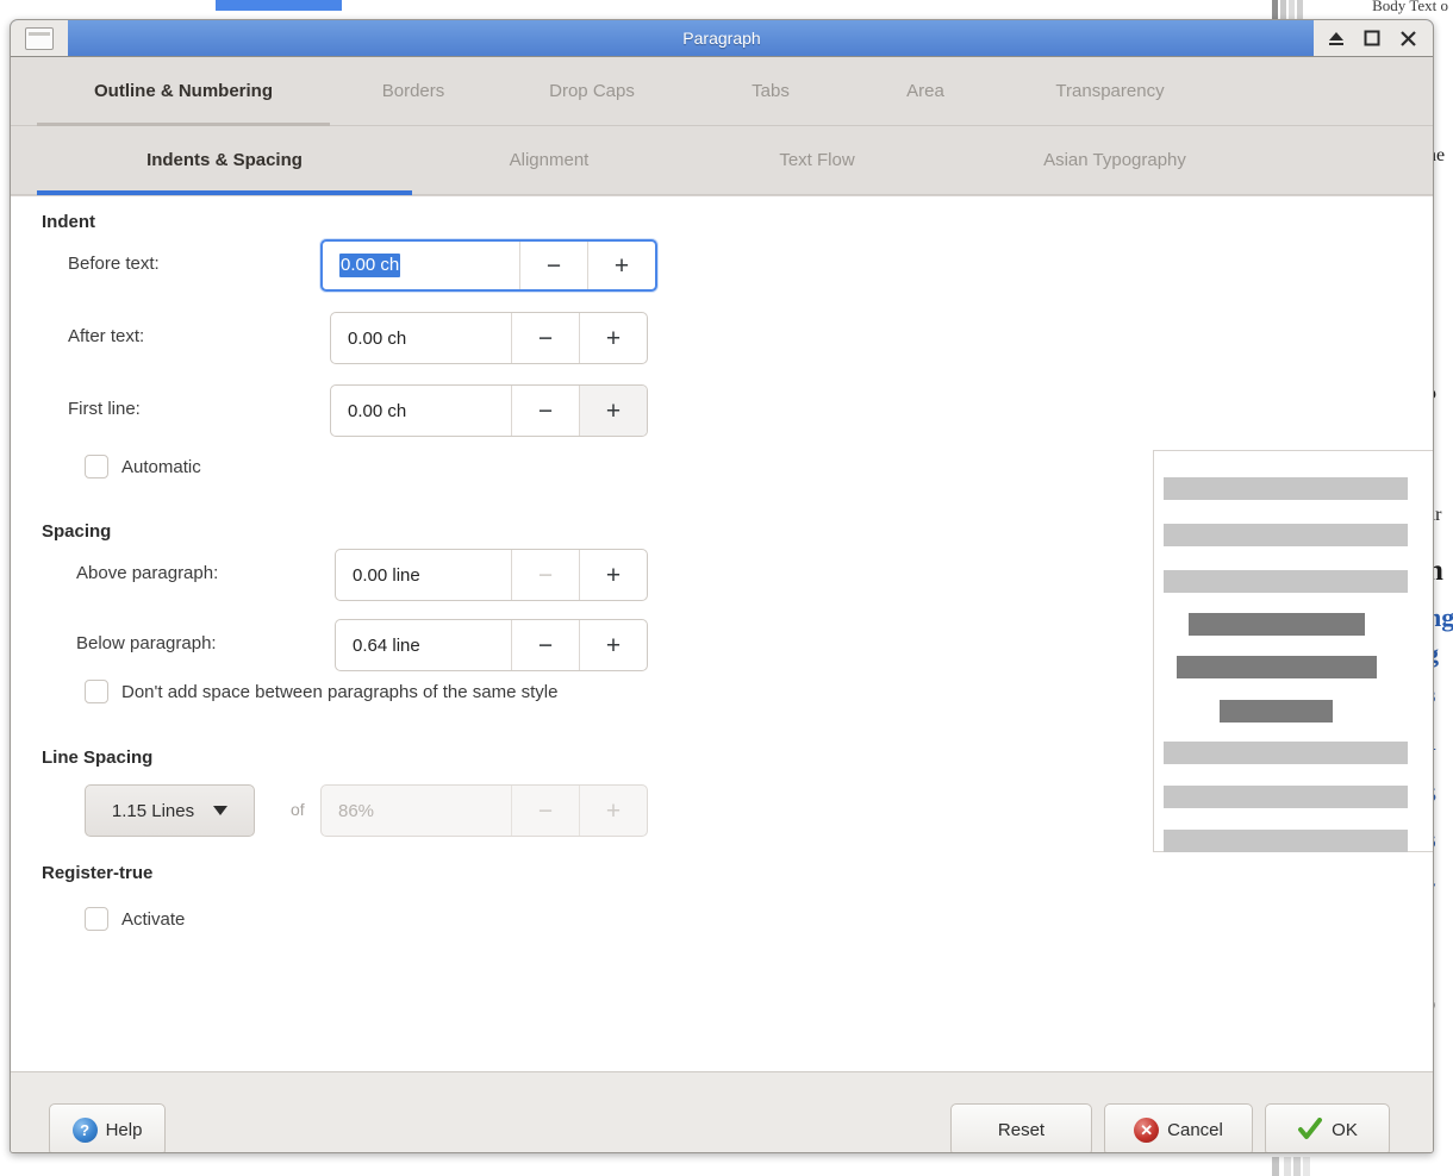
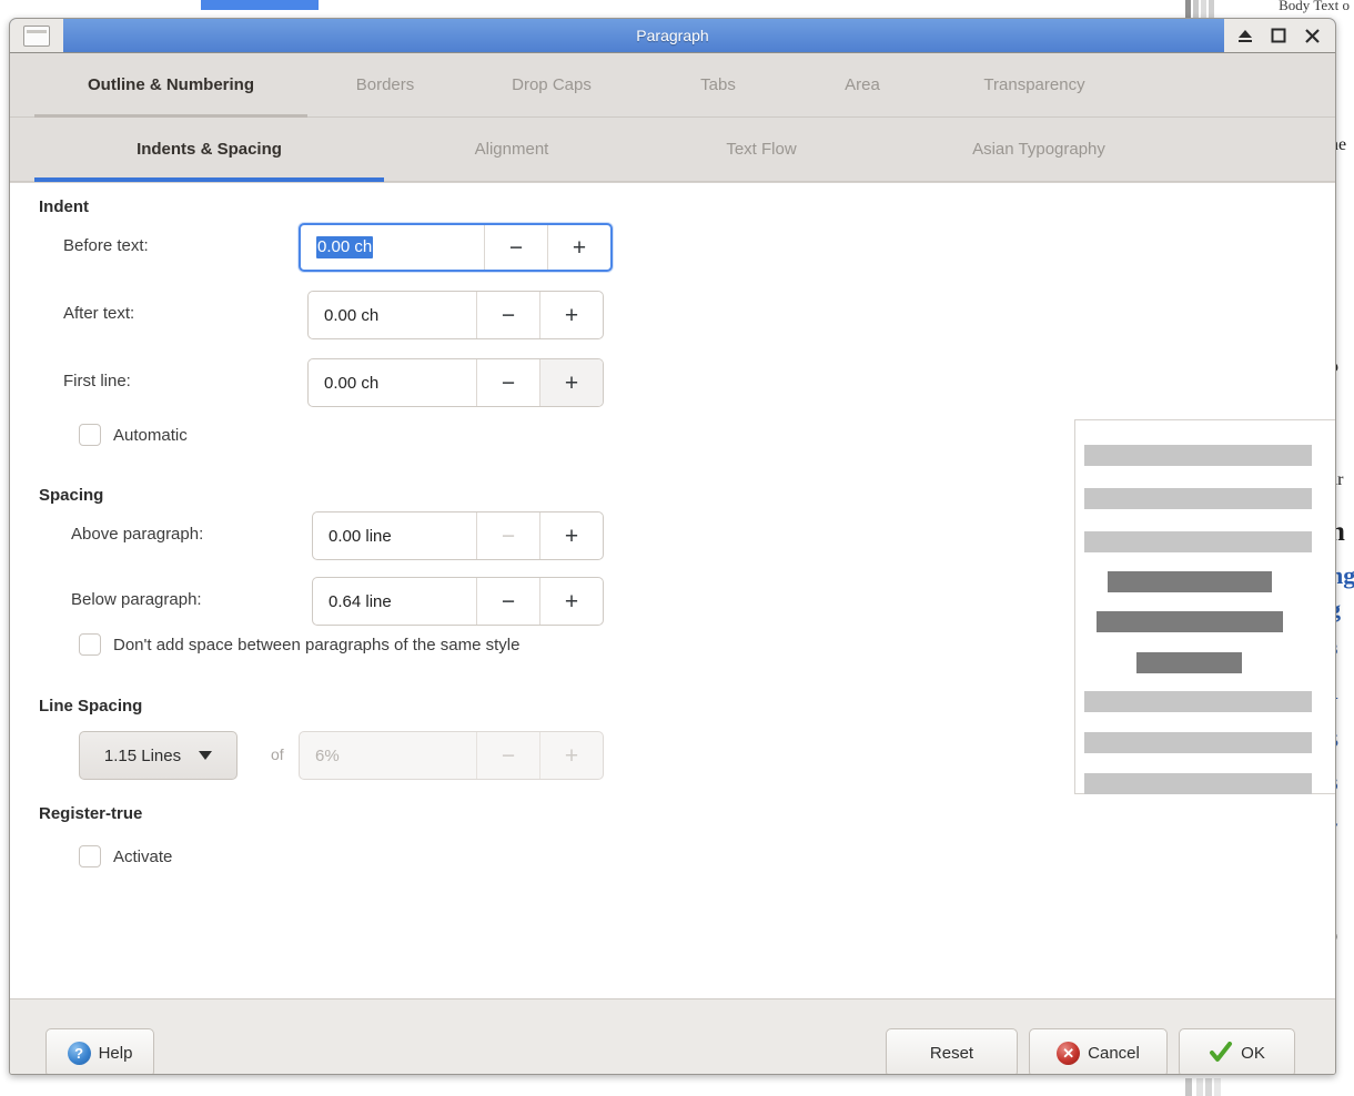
  Body Text o
  n
  ng
  Paragraph
  Outline & Numbering
  Borders
  Drop Caps
  Tabs
  Area
  Transparency
  Indents & Spacing
  Alignment
  Text Flow
  Asian Typography
  Indent
  Before text:
  0.00 ch
  −
  +
  After text:
  0.00 ch
  −
  +
  First line:
  0.00 ch
  −
  +
  Automatic
  Spacing
  Above paragraph:
  0.00 line
  −
  +
  Below paragraph:
  0.64 line
  −
  +
  Don't add space between paragraphs of the same style
  Line Spacing
  1.15 Lines
  of
- 86%
+ 6%
  −
  +
  Register-true
  Activate
  ?
  Help
  Reset
  ✕
  Cancel
  OK
